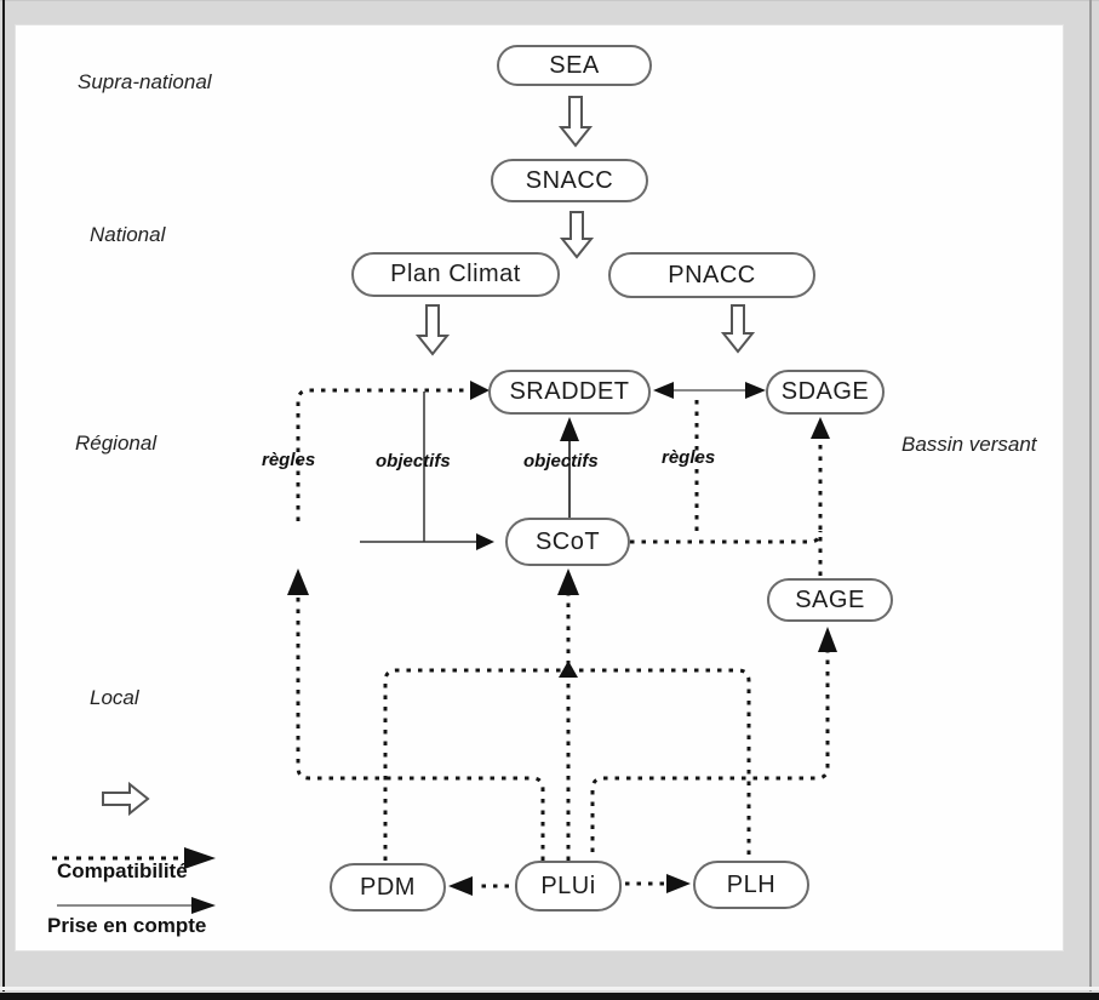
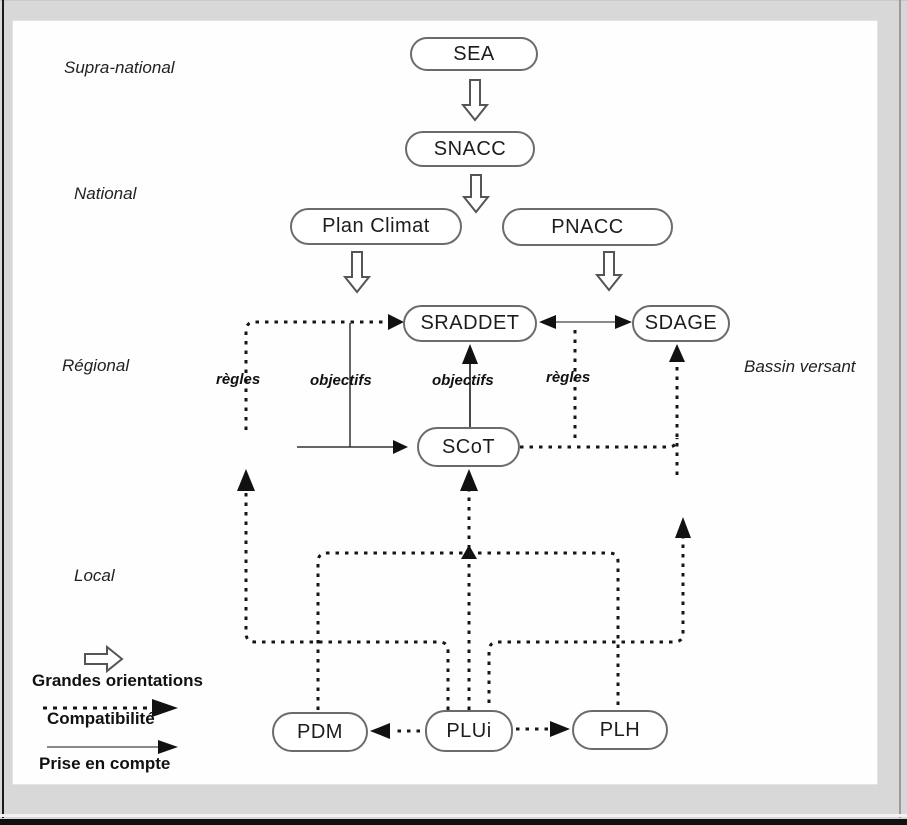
  SEA
  SNACC
  Plan Climat
  PNACC
  SRADDET
  SDAGE
  SCoT
- SAGE
  PDM
  PLUi
  PLH
  Supra-national
  National
  Régional
  Bassin versant
  Local
  règles
  objectifs
  objectifs
  règles
+ Grandes orientations
  Compatibilité
  Prise en compte
